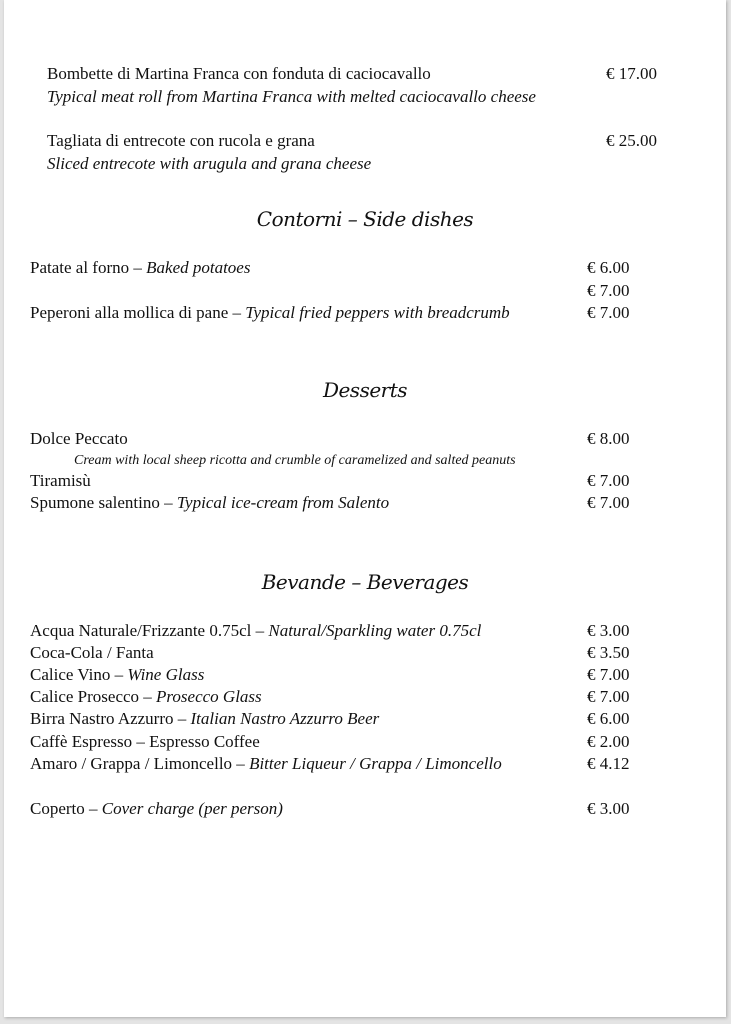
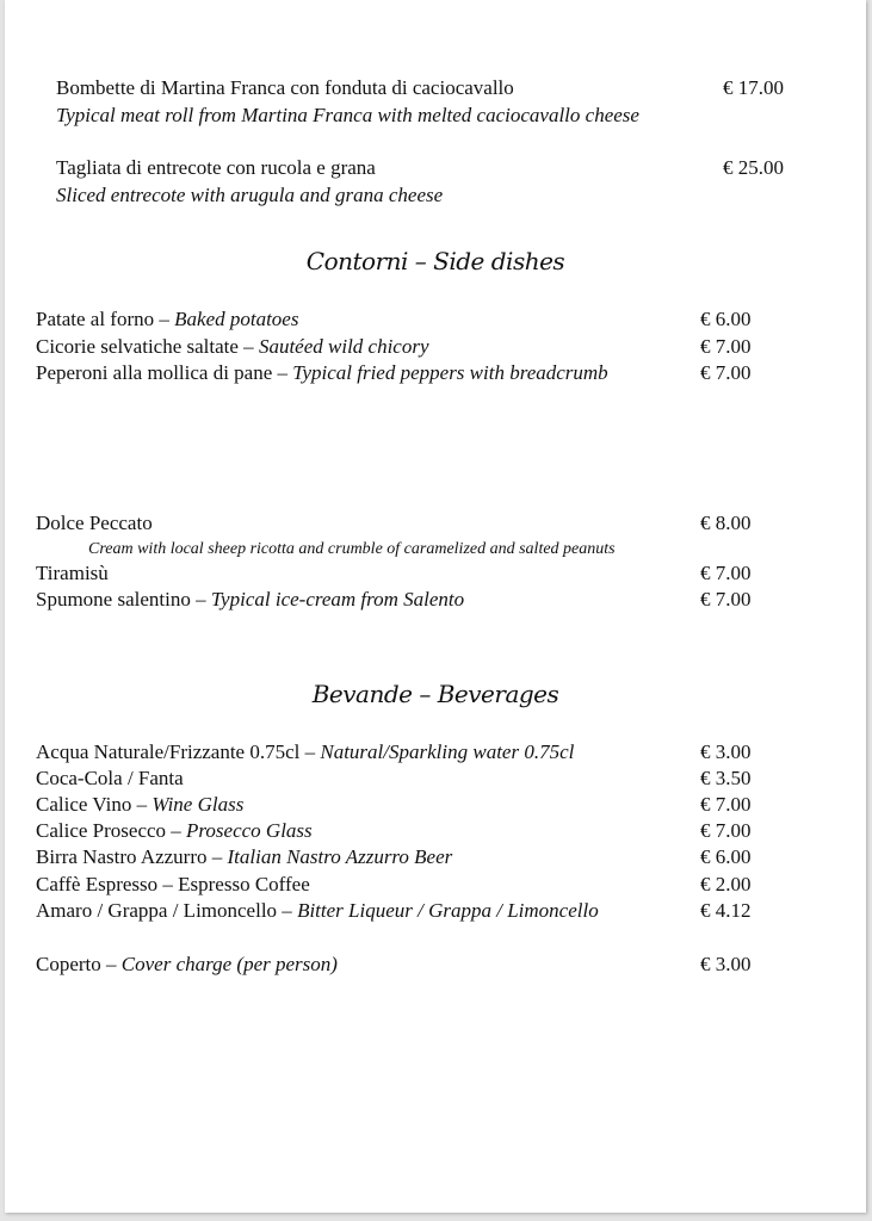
  Bombette di Martina Franca con fonduta di caciocavallo
  € 17.00
  Typical meat roll from Martina Franca with melted caciocavallo cheese
  Tagliata di entrecote con rucola e grana
  € 25.00
  Sliced entrecote with arugula and grana cheese
  Contorni – Side dishes
  Patate al forno – Baked potatoes
  € 6.00
+ Cicorie selvatiche saltate – Sautéed wild chicory
  € 7.00
  Peperoni alla mollica di pane – Typical fried peppers with breadcrumb
  € 7.00
- Desserts
  Dolce Peccato
  € 8.00
  Cream with local sheep ricotta and crumble of caramelized and salted peanuts
  Tiramisù
  € 7.00
  Spumone salentino – Typical ice-cream from Salento
  € 7.00
  Bevande – Beverages
  Acqua Naturale/Frizzante 0.75cl – Natural/Sparkling water 0.75cl
  € 3.00
  Coca-Cola / Fanta
  € 3.50
  Calice Vino – Wine Glass
  € 7.00
  Calice Prosecco – Prosecco Glass
  € 7.00
  Birra Nastro Azzurro – Italian Nastro Azzurro Beer
  € 6.00
  Caffè Espresso – Espresso Coffee
  € 2.00
  Amaro / Grappa / Limoncello – Bitter Liqueur / Grappa / Limoncello
  € 4.12
  Coperto – Cover charge (per person)
  € 3.00
